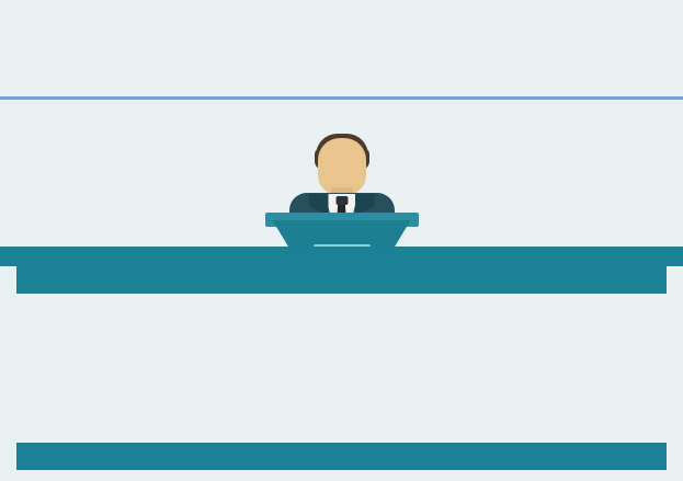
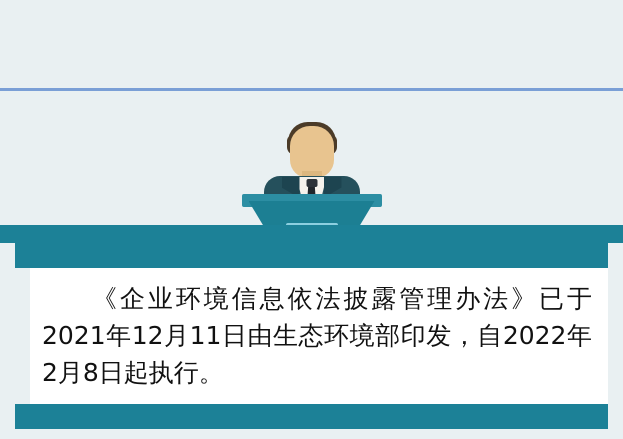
+ 《企业环境信息依法披露管理办法》已于2021年12月11日由生态环境部印发，自2022年2月8日起执行。
